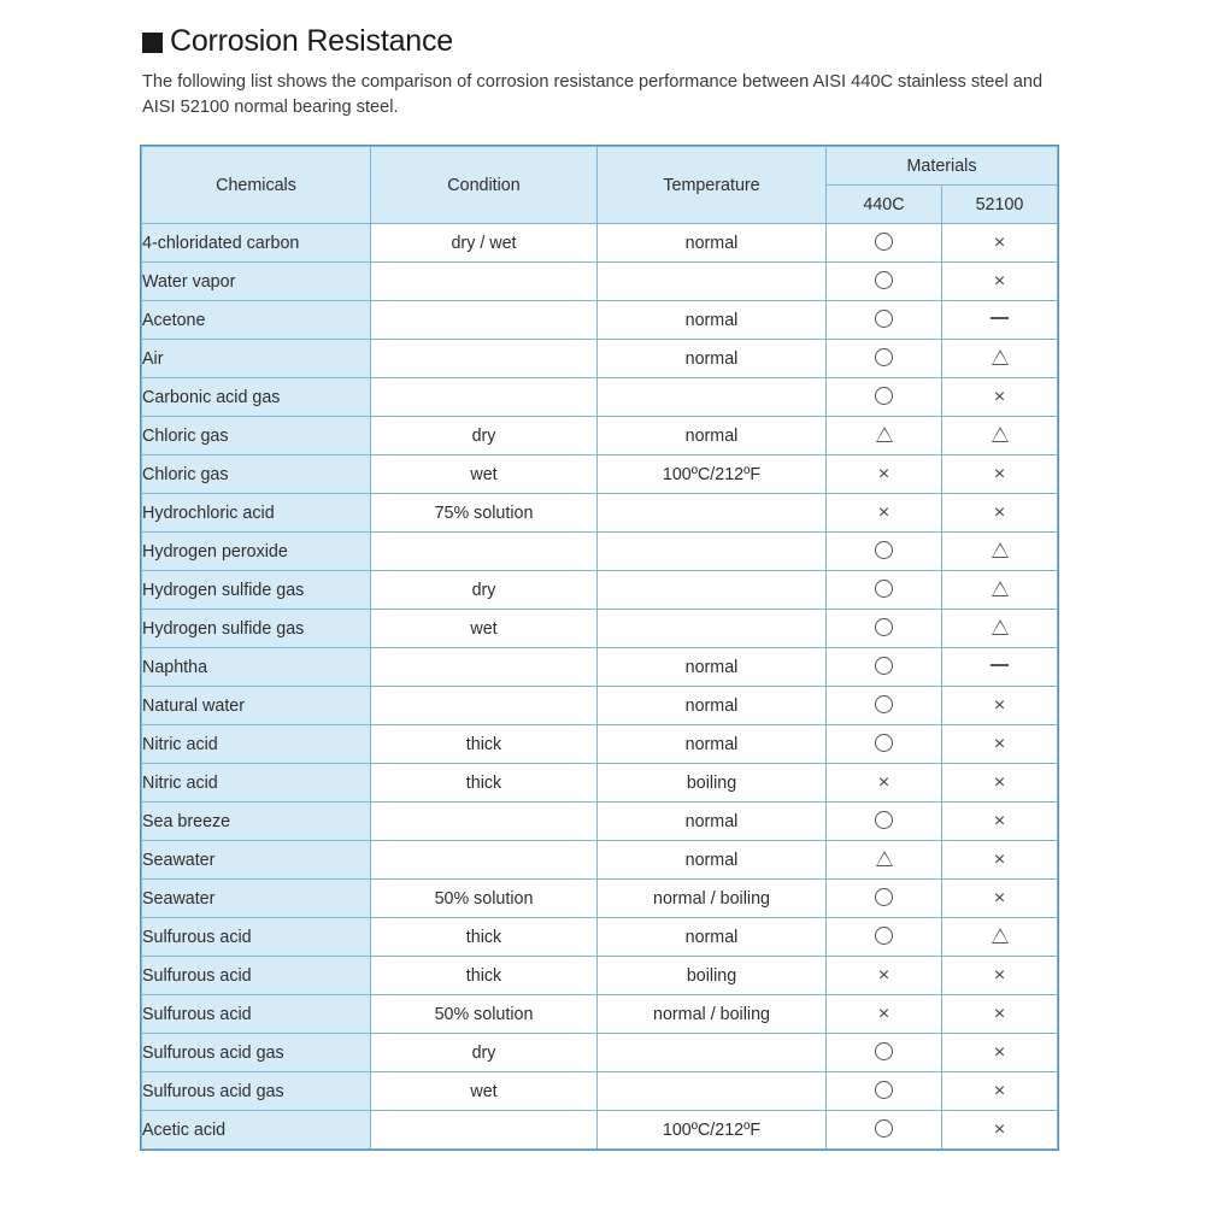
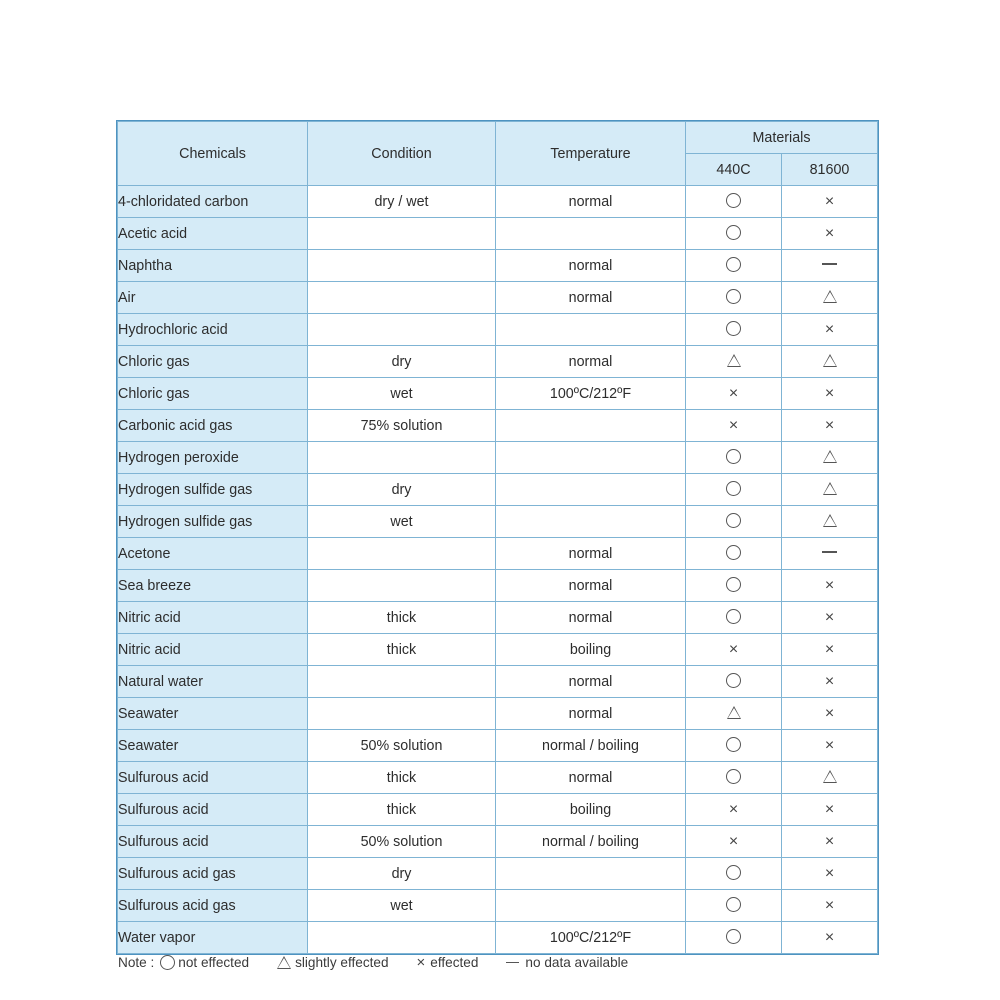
- Corrosion Resistance
- The following list shows the comparison of corrosion resistance performance between AISI 440C stainless steel and AISI 52100 normal bearing steel.
  Chemicals	Condition	Temperature	Materials
- 440C	52100
+ 440C	81600
  4-chloridated carbon	dry / wet	normal		×
- Water vapor				×
+ Acetic acid				×
- Acetone		normal
+ Naphtha		normal
  Air		normal
- Carbonic acid gas				×
+ Hydrochloric acid				×
  Chloric gas	dry	normal
  Chloric gas	wet	100ºC/212ºF	×	×
- Hydrochloric acid	75% solution		×	×
+ Carbonic acid gas	75% solution		×	×
  Hydrogen peroxide
  Hydrogen sulfide gas	dry
  Hydrogen sulfide gas	wet
- Naphtha		normal
+ Acetone		normal
- Natural water		normal		×
+ Sea breeze		normal		×
  Nitric acid	thick	normal		×
  Nitric acid	thick	boiling	×	×
- Sea breeze		normal		×
+ Natural water		normal		×
  Seawater		normal		×
  Seawater	50% solution	normal / boiling		×
  Sulfurous acid	thick	normal
  Sulfurous acid	thick	boiling	×	×
  Sulfurous acid	50% solution	normal / boiling	×	×
  Sulfurous acid gas	dry			×
  Sulfurous acid gas	wet			×
- Acetic acid		100ºC/212ºF		×
+ Water vapor		100ºC/212ºF		×
+ Note :
+ not effected
+ slightly effected
+ ×
+ effected
+ no data available
